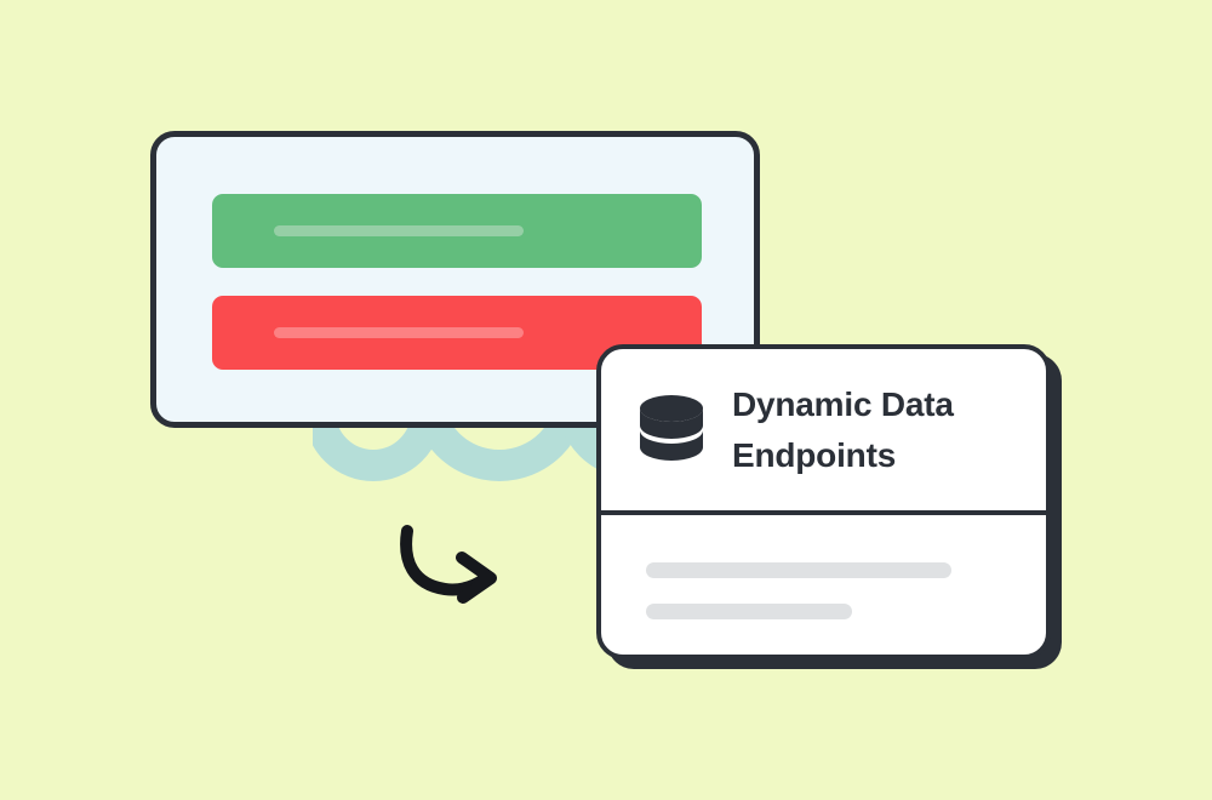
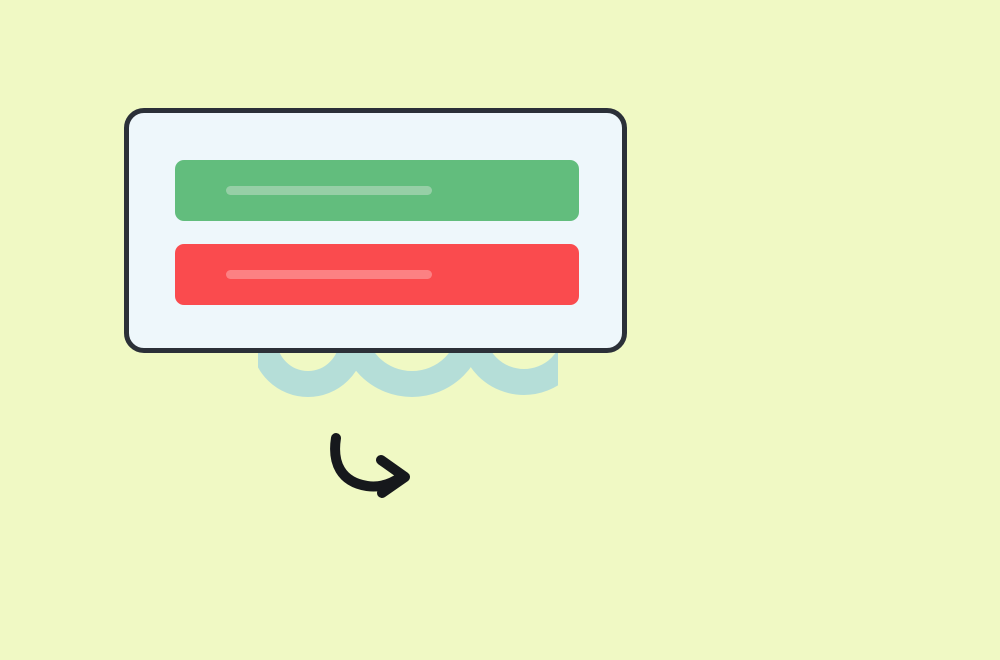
- Dynamic Data Endpoints
